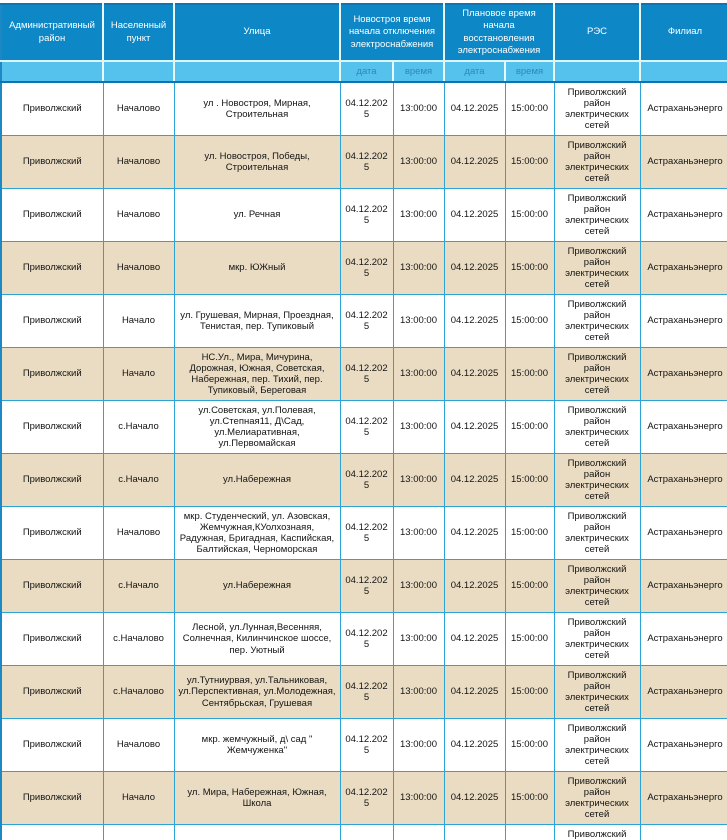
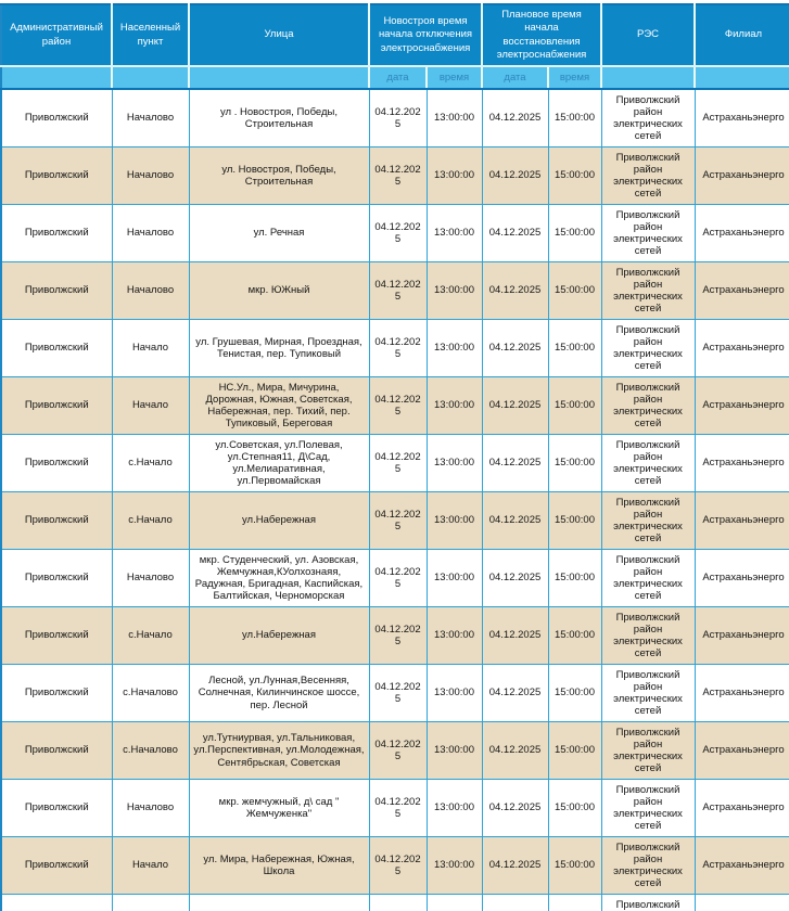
  Административный район	Населенный пункт	Улица	Новостроя время начала отключения электроснабжения	Плановое время начала восстановления электроснабжения	РЭС	Филиал
  			дата	время	дата	время
- Приволжский	Началово	ул . Новостроя, Мирная, Строительная	04.12.2025	13:00:00	04.12.2025	15:00:00	Приволжский район электрических сетей	Астраханьэнерго
+ Приволжский	Началово	ул . Новостроя, Победы, Строительная	04.12.2025	13:00:00	04.12.2025	15:00:00	Приволжский район электрических сетей	Астраханьэнерго
  Приволжский	Началово	ул. Новостроя, Победы, Строительная	04.12.2025	13:00:00	04.12.2025	15:00:00	Приволжский район электрических сетей	Астраханьэнерго
  Приволжский	Началово	ул. Речная	04.12.2025	13:00:00	04.12.2025	15:00:00	Приволжский район электрических сетей	Астраханьэнерго
  Приволжский	Началово	мкр. ЮЖный	04.12.2025	13:00:00	04.12.2025	15:00:00	Приволжский район электрических сетей	Астраханьэнерго
  Приволжский	Начало	ул. Грушевая, Мирная, Проездная, Тенистая, пер. Тупиковый	04.12.2025	13:00:00	04.12.2025	15:00:00	Приволжский район электрических сетей	Астраханьэнерго
  Приволжский	Начало	НС.Ул., Мира, Мичурина, Дорожная, Южная, Советская, Набережная, пер. Тихий, пер. Тупиковый, Береговая	04.12.2025	13:00:00	04.12.2025	15:00:00	Приволжский район электрических сетей	Астраханьэнерго
  Приволжский	с.Начало	ул.Советская, ул.Полевая, ул.Степная11, Д\Сад, ул.Мелиаративная, ул.Первомайская	04.12.2025	13:00:00	04.12.2025	15:00:00	Приволжский район электрических сетей	Астраханьэнерго
  Приволжский	с.Начало	ул.Набережная	04.12.2025	13:00:00	04.12.2025	15:00:00	Приволжский район электрических сетей	Астраханьэнерго
  Приволжский	Началово	мкр. Студенческий, ул. Азовская, Жемчужная,КУолхознаяя, Радужная, Бригадная, Каспийская, Балтийская, Черноморская	04.12.2025	13:00:00	04.12.2025	15:00:00	Приволжский район электрических сетей	Астраханьэнерго
  Приволжский	с.Начало	ул.Набережная	04.12.2025	13:00:00	04.12.2025	15:00:00	Приволжский район электрических сетей	Астраханьэнерго
- Приволжский	с.Началово	Лесной, ул.Лунная,Весенняя, Солнечная, Килинчинское шоссе, пер. Уютный	04.12.2025	13:00:00	04.12.2025	15:00:00	Приволжский район электрических сетей	Астраханьэнерго
+ Приволжский	с.Началово	Лесной, ул.Лунная,Весенняя, Солнечная, Килинчинское шоссе, пер. Лесной	04.12.2025	13:00:00	04.12.2025	15:00:00	Приволжский район электрических сетей	Астраханьэнерго
- Приволжский	с.Началово	ул.Тутниурвая, ул.Тальниковая, ул.Перспективная, ул.Молодежная, Сентябрьская, Грушевая	04.12.2025	13:00:00	04.12.2025	15:00:00	Приволжский район электрических сетей	Астраханьэнерго
+ Приволжский	с.Началово	ул.Тутниурвая, ул.Тальниковая, ул.Перспективная, ул.Молодежная, Сентябрьская, Советская	04.12.2025	13:00:00	04.12.2025	15:00:00	Приволжский район электрических сетей	Астраханьэнерго
  Приволжский	Началово	мкр. жемчужный, д\ сад " Жемчуженка"	04.12.2025	13:00:00	04.12.2025	15:00:00	Приволжский район электрических сетей	Астраханьэнерго
  Приволжский	Начало	ул. Мира, Набережная, Южная, Школа	04.12.2025	13:00:00	04.12.2025	15:00:00	Приволжский район электрических сетей	Астраханьэнерго
